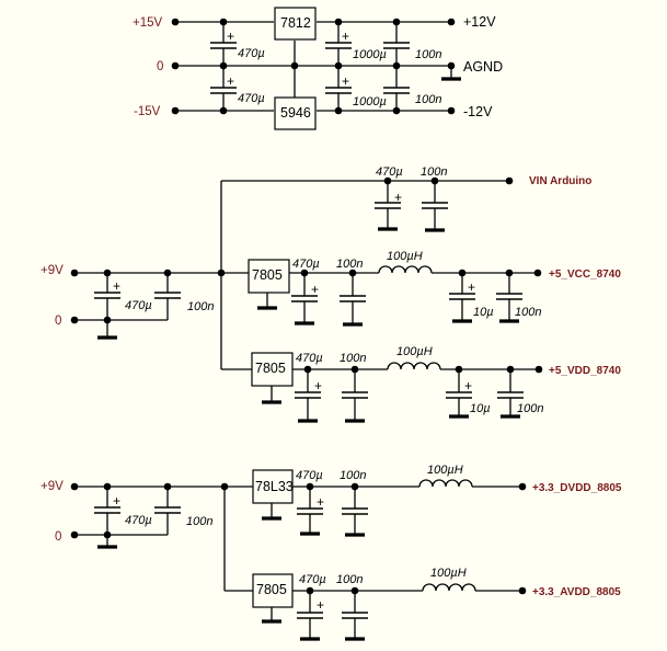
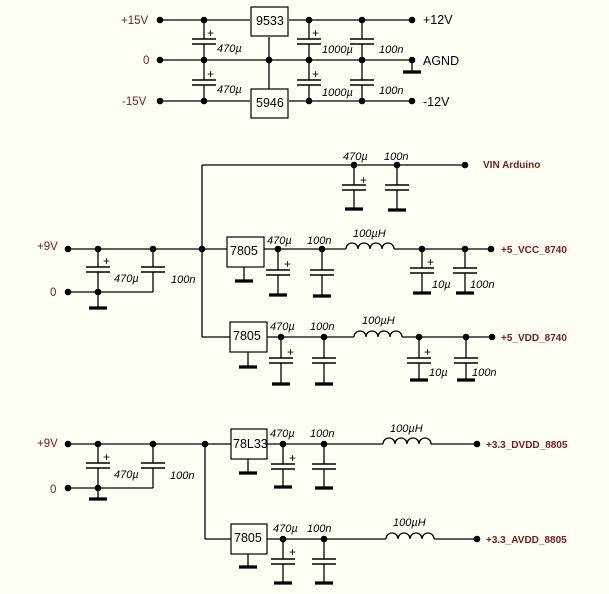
- 7812
+ 9533
  5946
  +15V
  0
  -15V
  +12V
  AGND
  -12V
  +
  +
  +
  +
  470µ
  470µ
  1000µ
  1000µ
  100n
  100n
  7805
  7805
  +9V
  0
  +
  470µ
  100n
  470µ
  +
  100n
  VIN Arduino
  470µ
  +
  100n
  100µH
  +
  10µ
  100n
  +5_VCC_8740
  470µ
  +
  100n
  100µH
  +
  10µ
  100n
  +5_VDD_8740
  78L33
  7805
  +9V
  0
  +
  470µ
  100n
  470µ
  +
  100n
  100µH
  +3.3_DVDD_8805
  470µ
  +
  100n
  100µH
  +3.3_AVDD_8805
